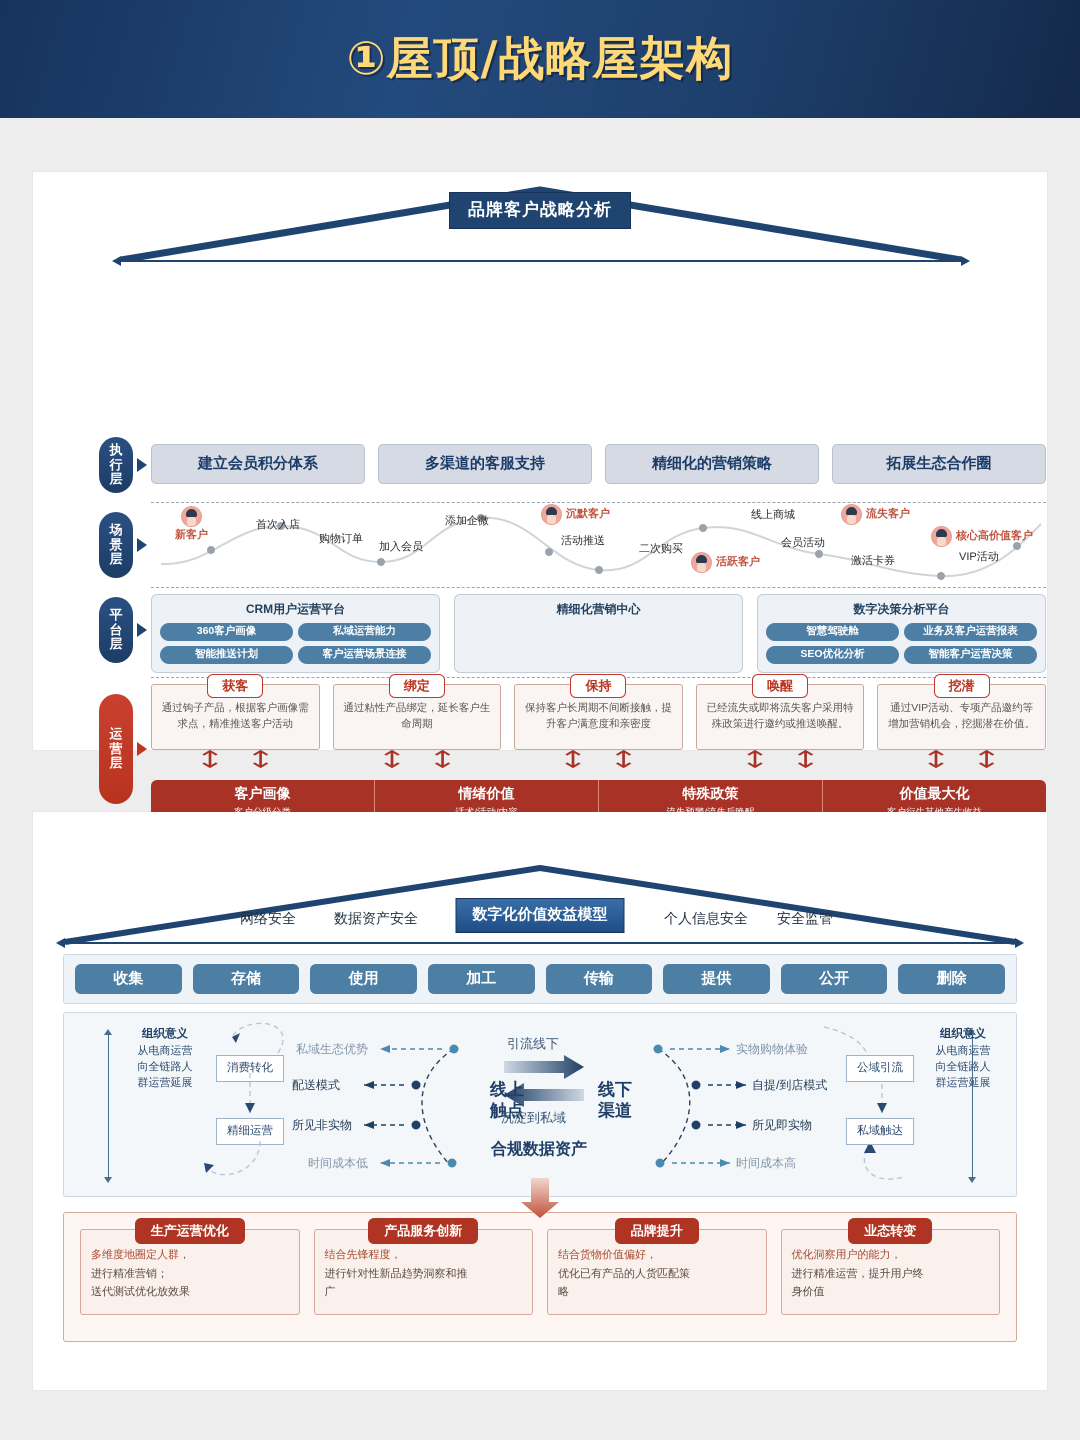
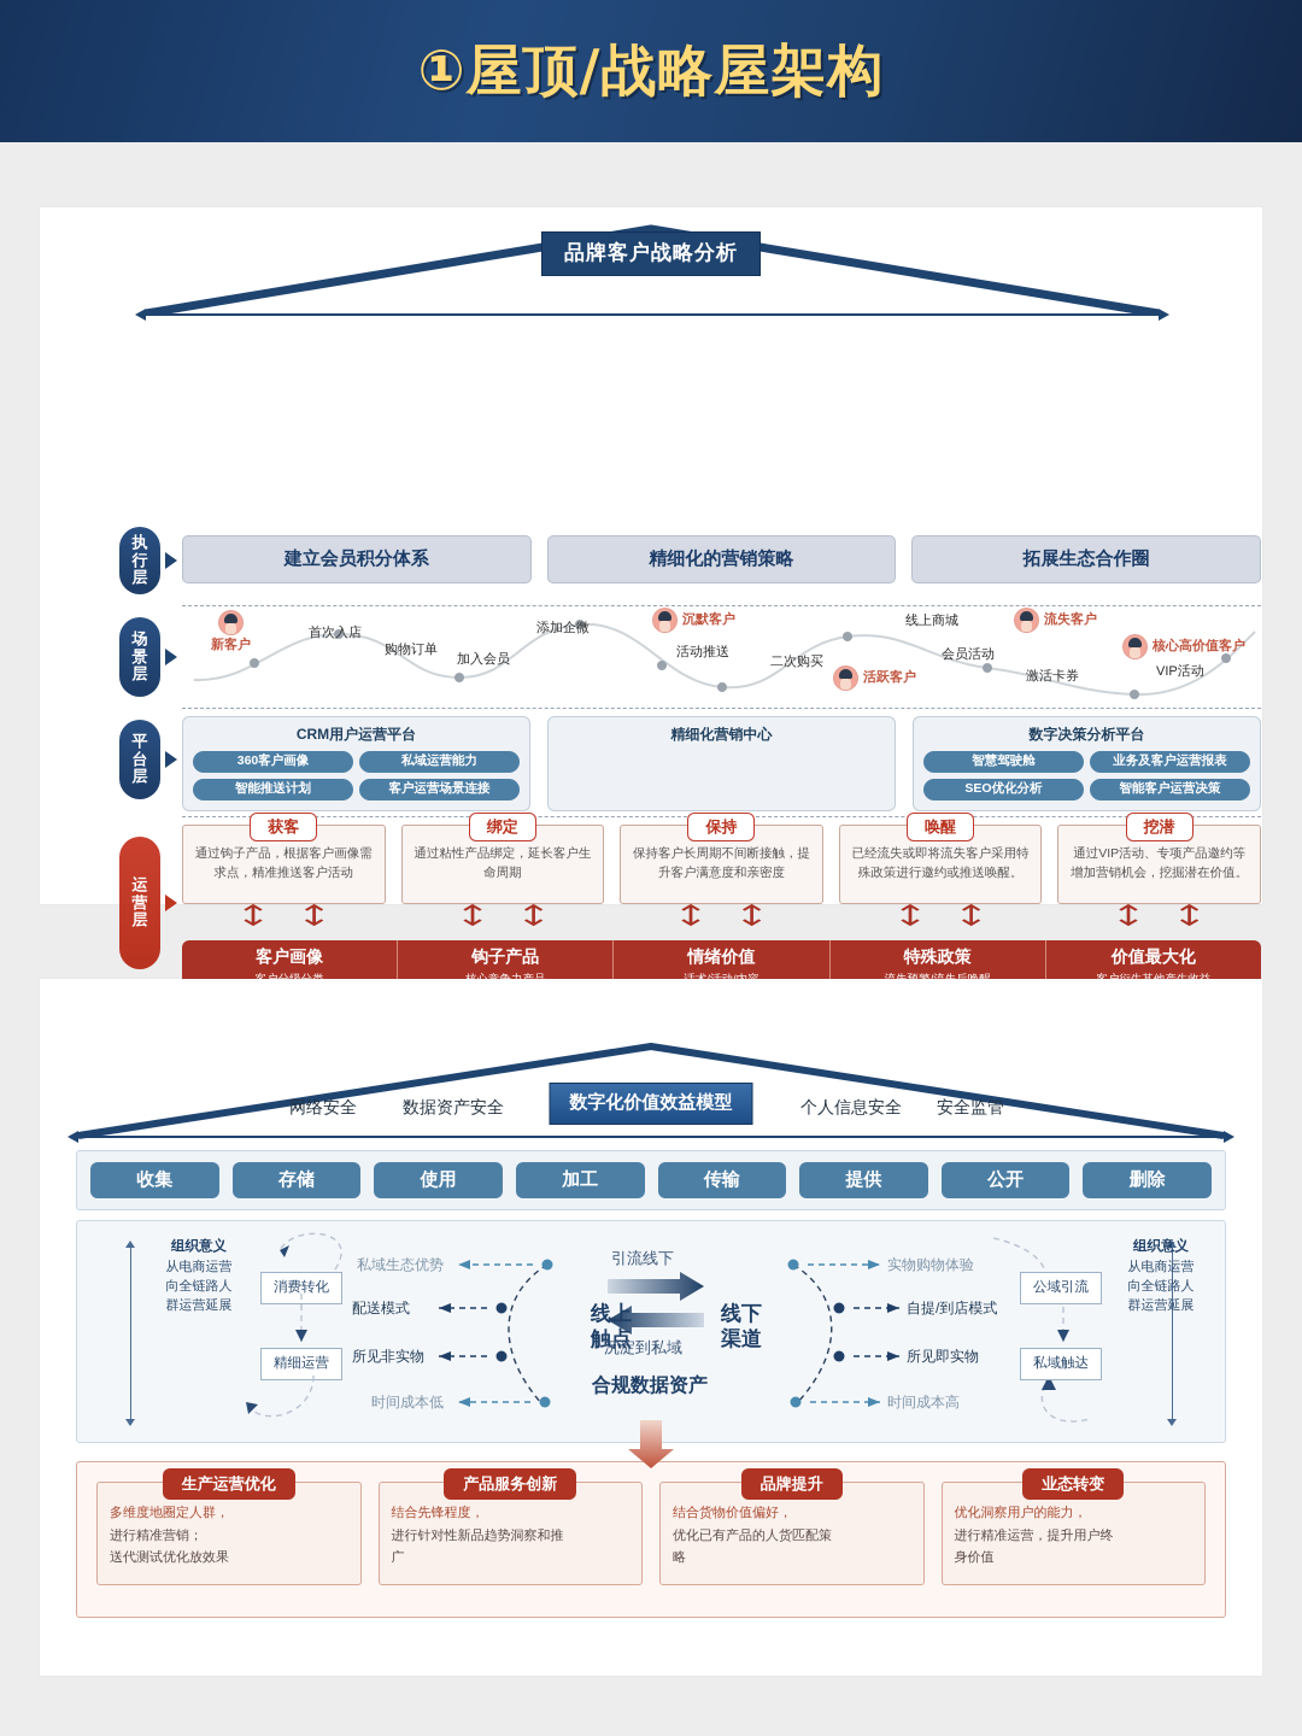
  ①屋顶/战略屋架构
  品牌客户战略分析
  执行层
  场景层
  平台层
  运营层
  建立会员积分体系
- 多渠道的客服支持
  精细化的营销策略
  拓展生态合作圈
  首次入店
  购物订单
  加入会员
  添加企微
  活动推送
  二次购买
  线上商城
  会员活动
  激活卡券
  VIP活动
  新客户
  沉默客户
  活跃客户
  流失客户
  核心高价值客户
  CRM用户运营平台
  360客户画像
  私域运营能力
  智能推送计划
  客户运营场景连接
  精细化营销中心
  数字决策分析平台
  智慧驾驶舱
  业务及客户运营报表
  SEO优化分析
  智能客户运营决策
  获客
  通过钩子产品，根据客户画像需求点，精准推送客户活动
  绑定
  通过粘性产品绑定，延长客户生命周期
  保持
  保持客户长周期不间断接触，提升客户满意度和亲密度
  唤醒
  已经流失或即将流失客户采用特殊政策进行邀约或推送唤醒。
  挖潜
  通过VIP活动、专项产品邀约等增加营销机会，挖掘潜在价值。
  客户画像
+ 钩子产品
  情绪价值
  特殊政策
  价值最大化
  数字化价值效益模型
  网络安全
  数据资产安全
  个人信息安全
  安全监管
  收集
  存储
  使用
  加工
  传输
  提供
  公开
  删除
  组织意义
  从电商运营
  向全链路人
  群运营延展
  消费转化
  精细运营
  私域生态优势
  配送模式
  所见非实物
  时间成本低
  线上
  触点
  线下
  渠道
  实物购物体验
  自提/到店模式
  所见即实物
  时间成本高
  引流线下
  沉淀到私域
  合规数据资产
  公域引流
  私域触达
  组织意义
  从电商运营
  向全链路人
  群运营延展
  生产运营优化
  多维度地圈定人群，
  进行精准营销；
  送代测试优化放效果
  产品服务创新
  结合先锋程度，
  进行针对性新品趋势洞察和推
  广
  品牌提升
  结合货物价值偏好，
  优化已有产品的人货匹配策
  略
  业态转变
  优化洞察用户的能力，
  进行精准运营，提升用户终
  身价值
